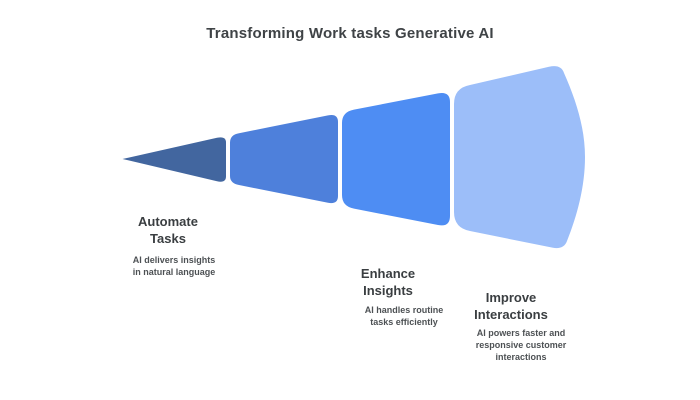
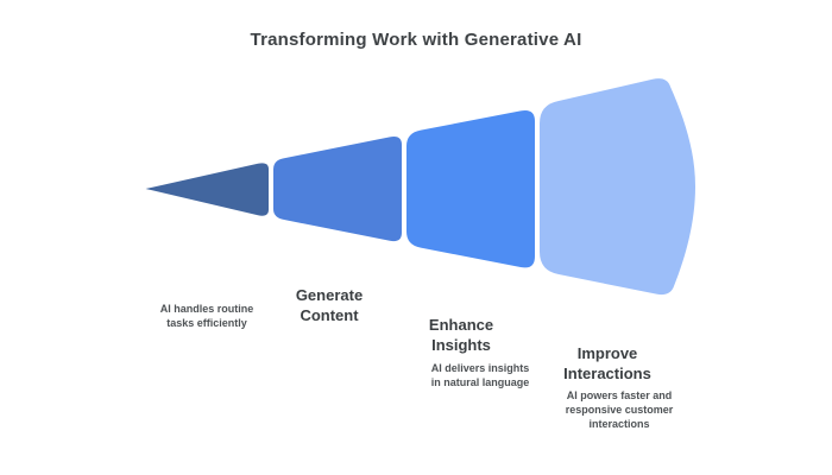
- Transforming Work tasks Generative AI
+ Transforming Work with Generative AI
- Automate Tasks
- AI delivers insights in natural language
+ AI handles routine tasks efficiently
+ Generate Content
  Enhance Insights
- AI handles routine tasks efficiently
+ AI delivers insights in natural language
  Improve Interactions
  AI powers faster and responsive customer interactions
